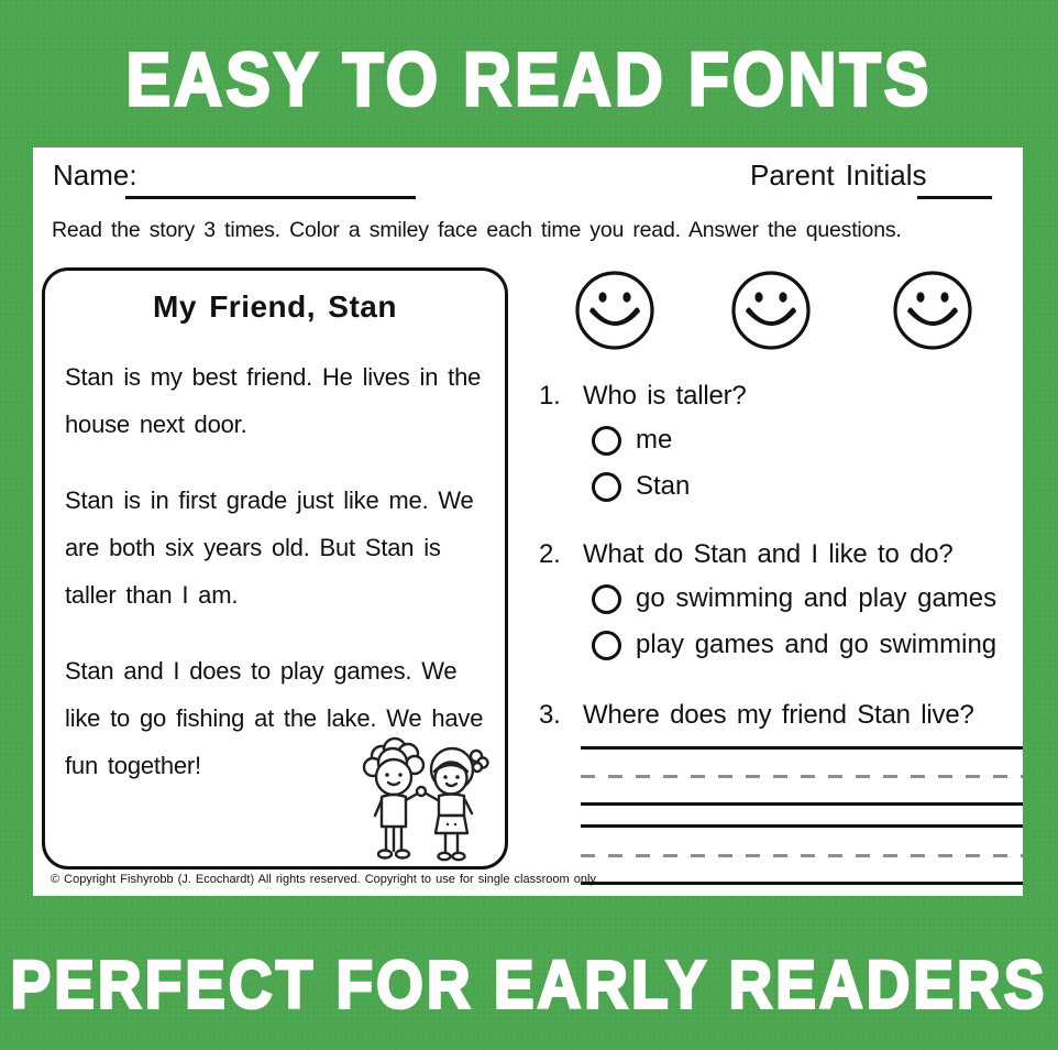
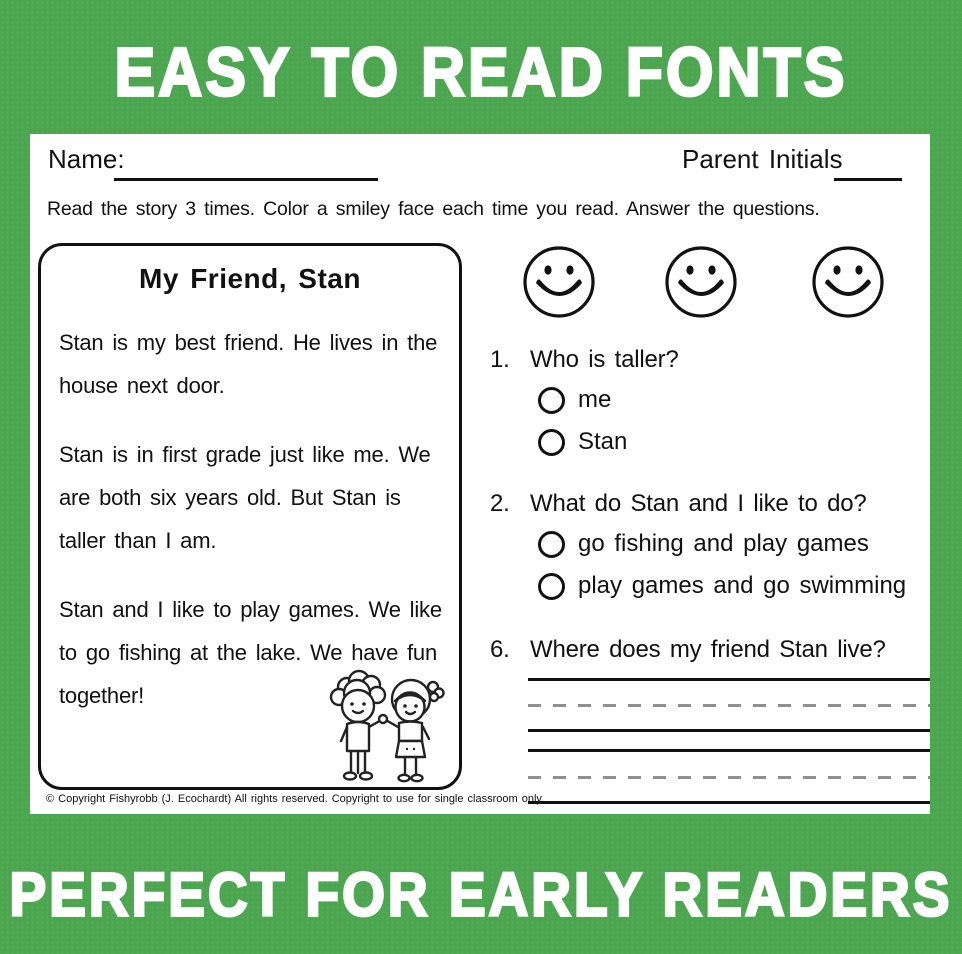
  EASY TO READ FONTS
  Name:
  Parent Initials
  Read the story 3 times. Color a smiley face each time you read. Answer the questions.
  My Friend, Stan
  Stan is my best friend. He lives in the house next door.
  Stan is in first grade just like me. We are both six years old. But Stan is taller than I am.
- Stan and I does to play games. We like to go fishing at the lake. We have fun together!
+ Stan and I like to play games. We like to go fishing at the lake. We have fun together!
  © Copyright Fishyrobb (J. Ecochardt) All rights reserved. Copyright to use for single classroom only.
  1.
  Who is taller?
  me
  Stan
  2.
  What do Stan and I like to do?
- go swimming and play games
+ go fishing and play games
  play games and go swimming
- 3.
+ 6.
  Where does my friend Stan live?
  PERFECT FOR EARLY READERS
